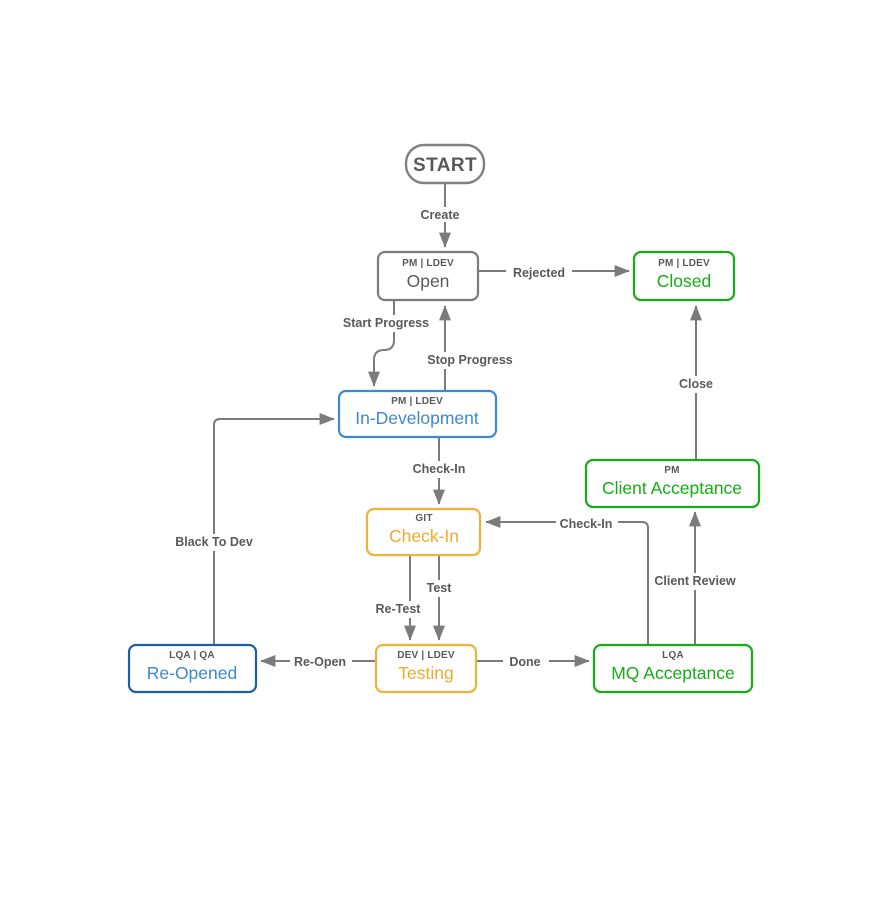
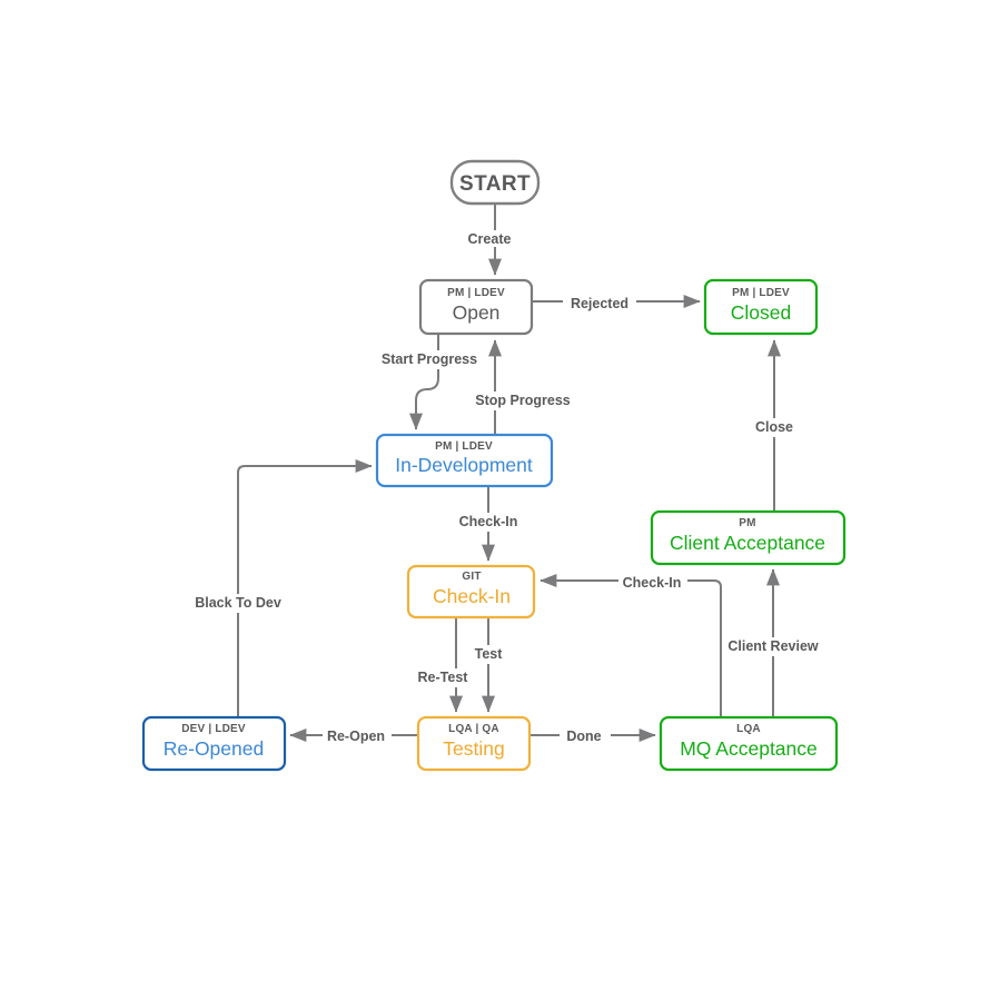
  Create
  Rejected
  Start Progress
  Stop Progress
  Check-In
  Test
  Re-Test
  Re-Open
  Black To Dev
  Done
  Client Review
  Check-In
  Close
  START
  PM | LDEV
  Open
  PM | LDEV
  Closed
  PM | LDEV
  In-Development
  GIT
  Check-In
- DEV | LDEV
+ LQA | QA
  Testing
- LQA | QA
+ DEV | LDEV
  Re-Opened
  LQA
  MQ Acceptance
  PM
  Client Acceptance
